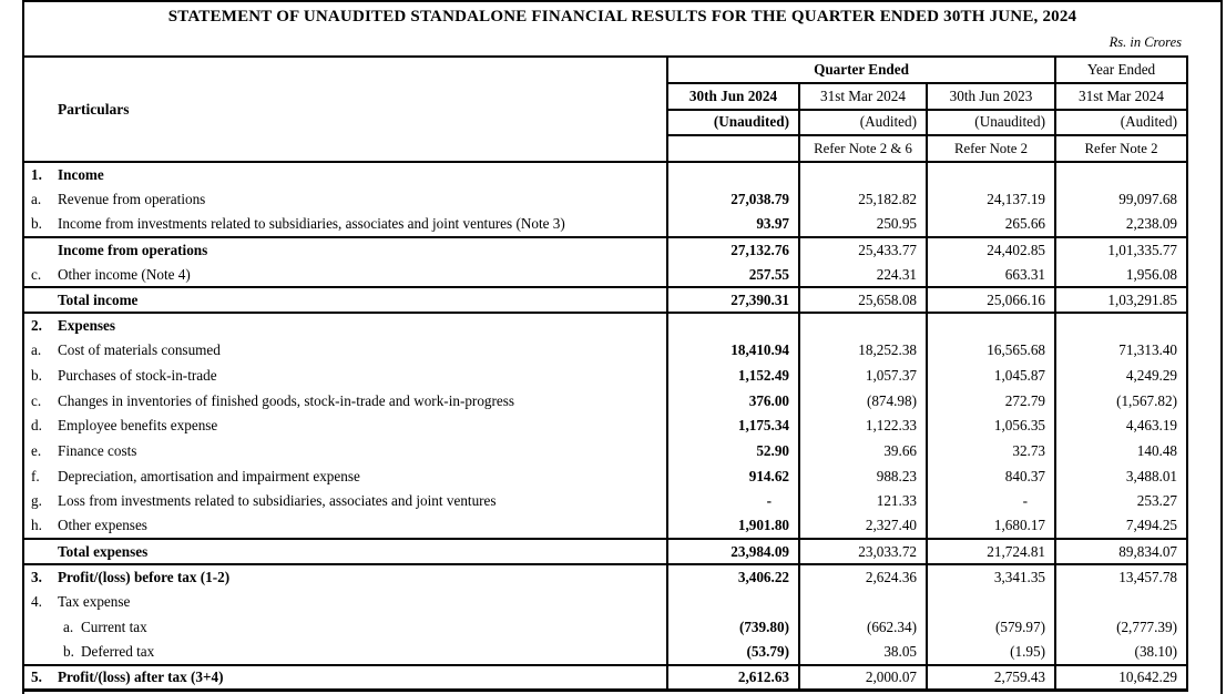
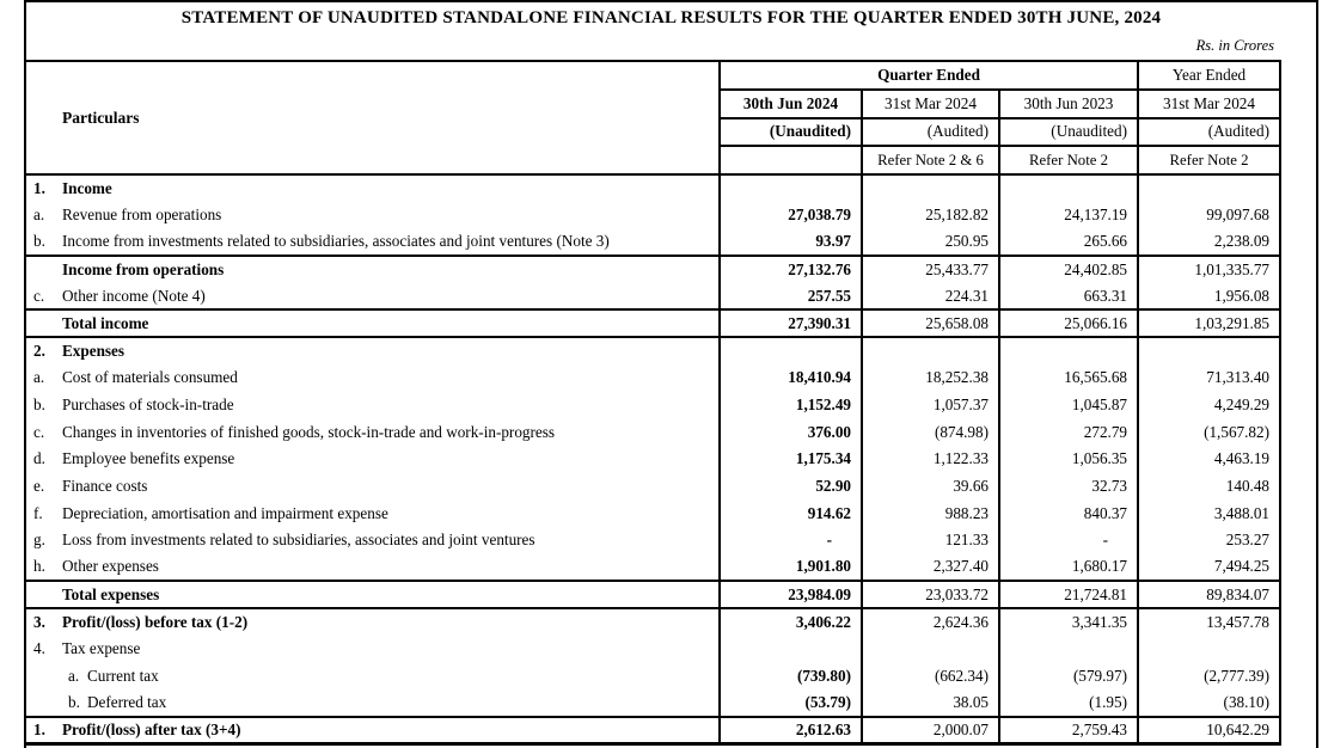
  STATEMENT OF UNAUDITED STANDALONE FINANCIAL RESULTS FOR THE QUARTER ENDED 30TH JUNE, 2024
  Rs. in Crores
  Particulars	Quarter Ended	Year Ended
  30th Jun 2024	31st Mar 2024	30th Jun 2023	31st Mar 2024
  (Unaudited)	(Audited)	(Unaudited)	(Audited)
  	Refer Note 2 & 6	Refer Note 2	Refer Note 2
  1. Income
  a. Revenue from operations	27,038.79	25,182.82	24,137.19	99,097.68
  b. Income from investments related to subsidiaries, associates and joint ventures (Note 3)	93.97	250.95	265.66	2,238.09
  Income from operations	27,132.76	25,433.77	24,402.85	1,01,335.77
  c. Other income (Note 4)	257.55	224.31	663.31	1,956.08
  Total income	27,390.31	25,658.08	25,066.16	1,03,291.85
  2. Expenses
  a. Cost of materials consumed	18,410.94	18,252.38	16,565.68	71,313.40
  b. Purchases of stock-in-trade	1,152.49	1,057.37	1,045.87	4,249.29
  c. Changes in inventories of finished goods, stock-in-trade and work-in-progress	376.00	(874.98)	272.79	(1,567.82)
  d. Employee benefits expense	1,175.34	1,122.33	1,056.35	4,463.19
  e. Finance costs	52.90	39.66	32.73	140.48
  f. Depreciation, amortisation and impairment expense	914.62	988.23	840.37	3,488.01
  g. Loss from investments related to subsidiaries, associates and joint ventures	-	121.33	-	253.27
  h. Other expenses	1,901.80	2,327.40	1,680.17	7,494.25
  Total expenses	23,984.09	23,033.72	21,724.81	89,834.07
  3. Profit/(loss) before tax (1-2)	3,406.22	2,624.36	3,341.35	13,457.78
  4. Tax expense
  a. Current tax	(739.80)	(662.34)	(579.97)	(2,777.39)
  b. Deferred tax	(53.79)	38.05	(1.95)	(38.10)
- 5. Profit/(loss) after tax (3+4)	2,612.63	2,000.07	2,759.43	10,642.29
+ 1. Profit/(loss) after tax (3+4)	2,612.63	2,000.07	2,759.43	10,642.29
